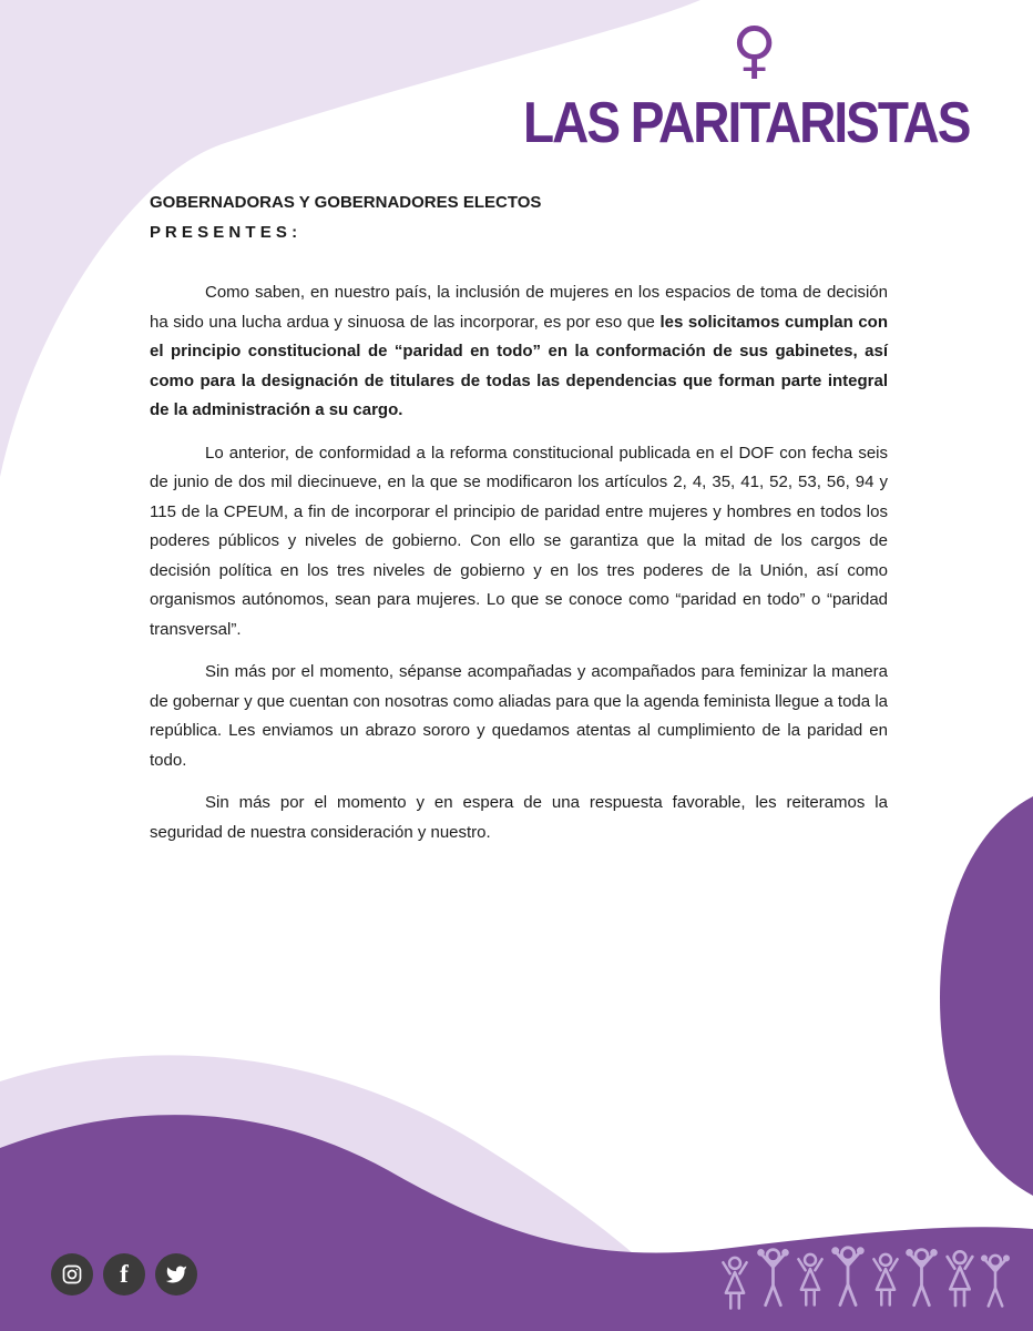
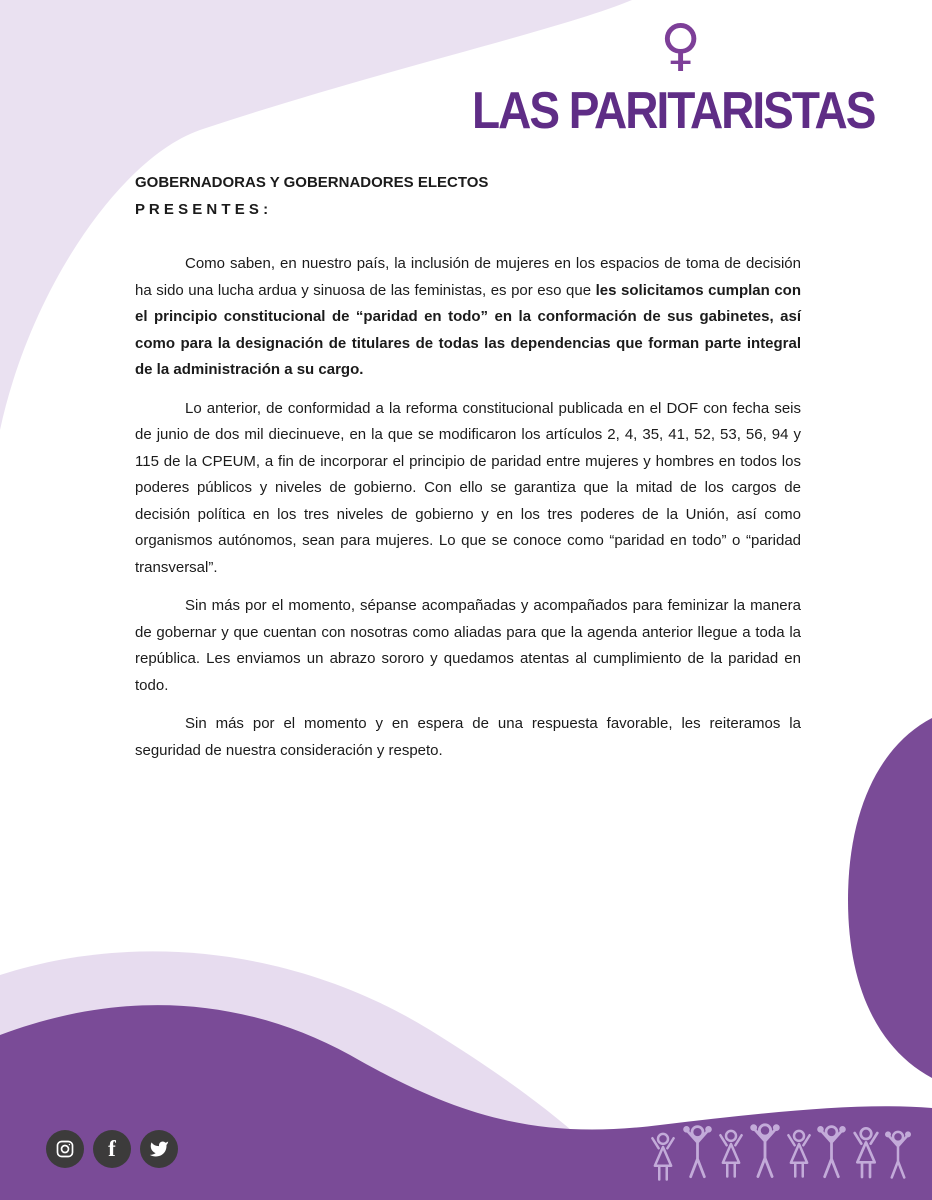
  ♀
  LAS PARITARISTAS
  GOBERNADORAS Y GOBERNADORES ELECTOS
  P R E S E N T E S :
- Como saben, en nuestro país, la inclusión de mujeres en los espacios de toma de decisión ha sido una lucha ardua y sinuosa de las incorporar, es por eso que les solicitamos cumplan con el principio constitucional de “paridad en todo” en la conformación de sus gabinetes, así como para la designación de titulares de todas las dependencias que forman parte integral de la administración a su cargo.
+ Como saben, en nuestro país, la inclusión de mujeres en los espacios de toma de decisión ha sido una lucha ardua y sinuosa de las feministas, es por eso que les solicitamos cumplan con el principio constitucional de “paridad en todo” en la conformación de sus gabinetes, así como para la designación de titulares de todas las dependencias que forman parte integral de la administración a su cargo.
  Lo anterior, de conformidad a la reforma constitucional publicada en el DOF con fecha seis de junio de dos mil diecinueve, en la que se modificaron los artículos 2, 4, 35, 41, 52, 53, 56, 94 y 115 de la CPEUM, a fin de incorporar el principio de paridad entre mujeres y hombres en todos los poderes públicos y niveles de gobierno. Con ello se garantiza que la mitad de los cargos de decisión política en los tres niveles de gobierno y en los tres poderes de la Unión, así como organismos autónomos, sean para mujeres. Lo que se conoce como “paridad en todo” o “paridad transversal”.
- Sin más por el momento, sépanse acompañadas y acompañados para feminizar la manera de gobernar y que cuentan con nosotras como aliadas para que la agenda feminista llegue a toda la república. Les enviamos un abrazo sororo y quedamos atentas al cumplimiento de la paridad en todo.
+ Sin más por el momento, sépanse acompañadas y acompañados para feminizar la manera de gobernar y que cuentan con nosotras como aliadas para que la agenda anterior llegue a toda la república. Les enviamos un abrazo sororo y quedamos atentas al cumplimiento de la paridad en todo.
- Sin más por el momento y en espera de una respuesta favorable, les reiteramos la seguridad de nuestra consideración y nuestro.
+ Sin más por el momento y en espera de una respuesta favorable, les reiteramos la seguridad de nuestra consideración y respeto.
  f
